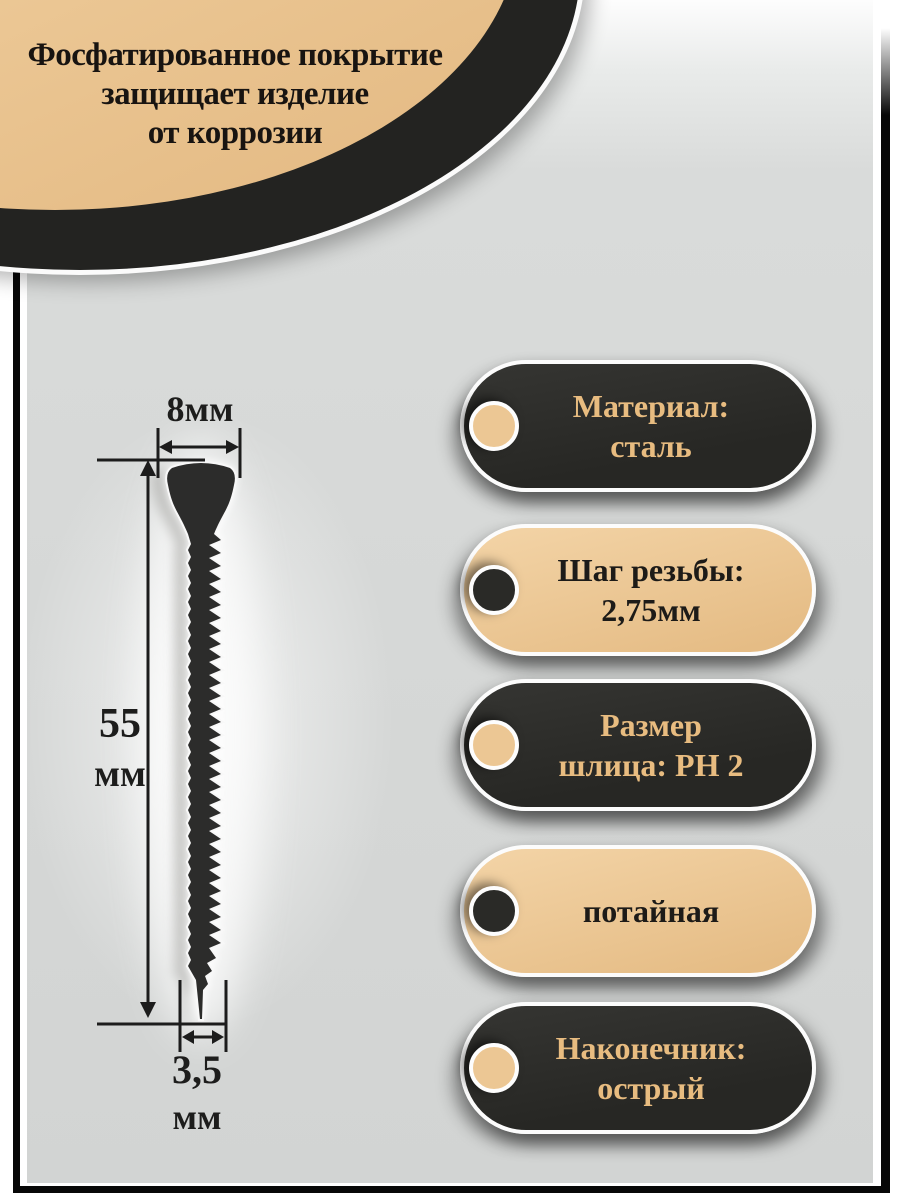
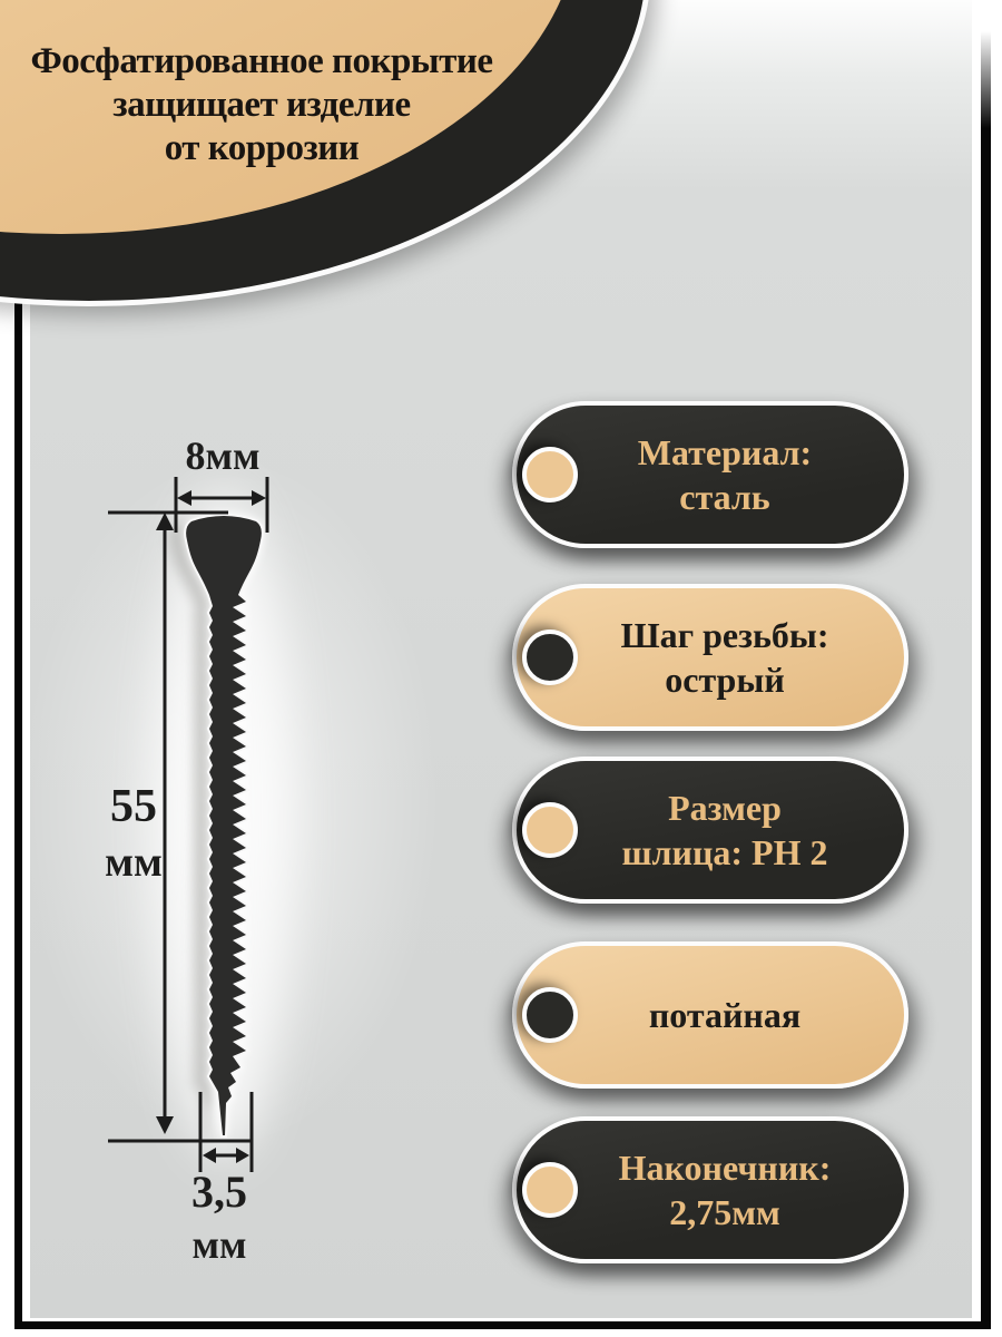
  8мм
  55
  мм
  3,5
  мм
  Фосфатированное покрытие
  защищает изделие
  от коррозии
  Материал:
  сталь
  Шаг резьбы:
- 2,75мм
+ острый
  Размер
  шлица: PH 2
  потайная
  Наконечник:
- острый
+ 2,75мм
